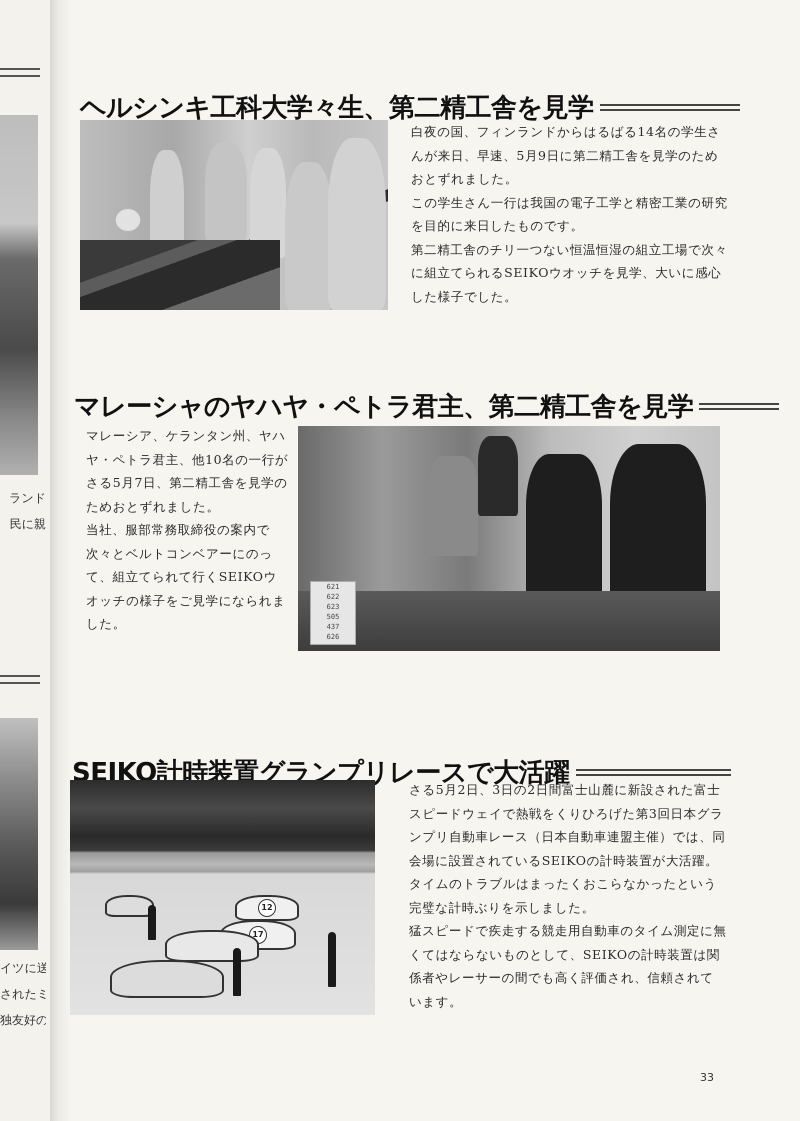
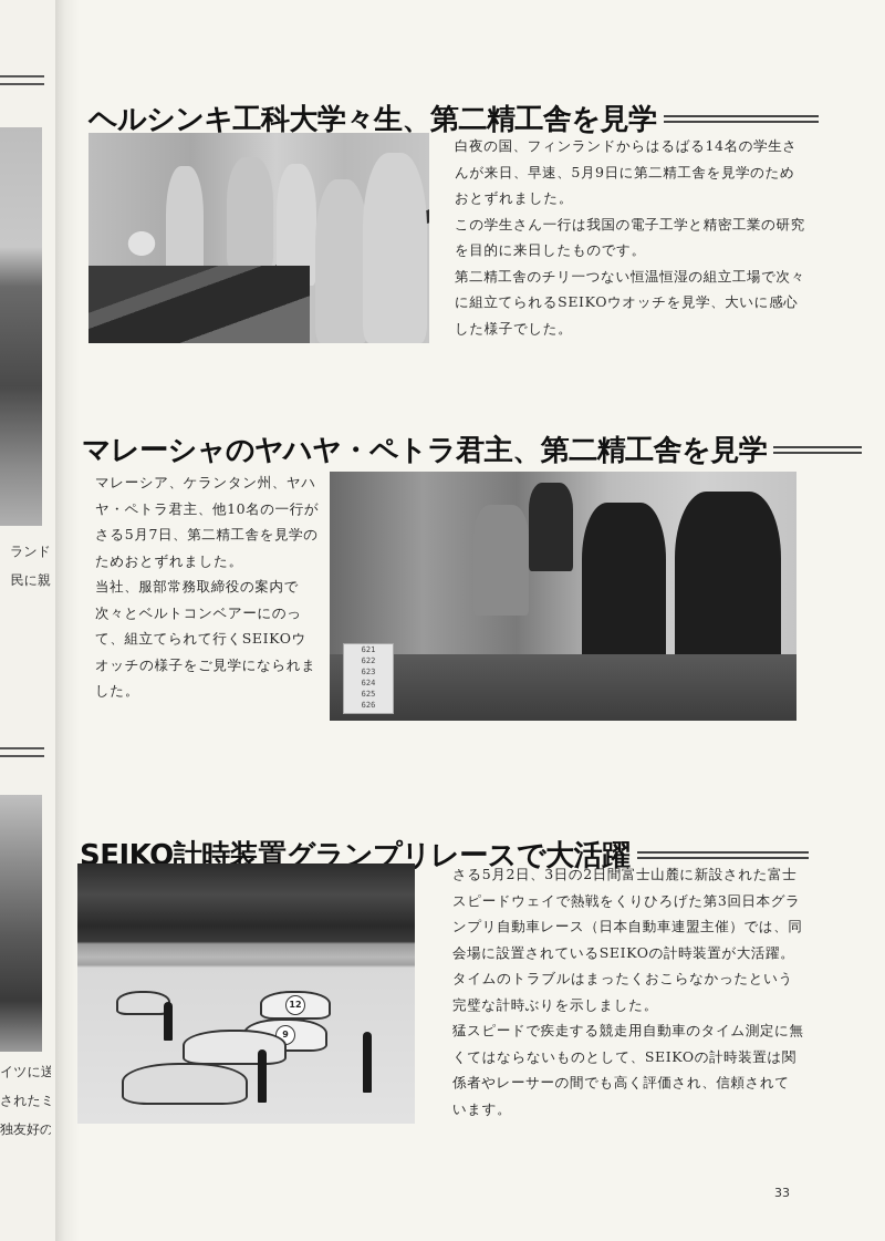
  ランド
  民に親
  イツに送
  されたミ
  独友好の
  ヘルシンキ工科大学々生、第二精工舎を見学
  白夜の国、フィンランドからはるばる14名の学生さんが来日、早速、5月9日に第二精工舎を見学のためおとずれました。
  この学生さん一行は我国の電子工学と精密工業の研究を目的に来日したものです。
  第二精工舎のチリ一つない恒温恒湿の組立工場で次々に組立てられるSEIKOウオッチを見学、大いに感心した様子でした。
  マレーシャのヤハヤ・ペトラ君主、第二精工舎を見学
  マレーシア、ケランタン州、ヤハヤ・ペトラ君主、他10名の一行がさる5月7日、第二精工舎を見学のためおとずれました。
  当社、服部常務取締役の案内で次々とベルトコンベアーにのって、組立てられて行くSEIKOウオッチの様子をご見学になられました。
  621
  622
  623
- 505
+ 624
- 437
+ 625
  626
  SEIKO計時装置グランプリレースで大活躍
  12
- 17
+ 9
  さる5月2日、3日の2日間富士山麓に新設された富士スピードウェイで熱戦をくりひろげた第3回日本グランプリ自動車レース（日本自動車連盟主催）では、同会場に設置されているSEIKOの計時装置が大活躍。タイムのトラブルはまったくおこらなかったという完璧な計時ぶりを示しました。
  猛スピードで疾走する競走用自動車のタイム測定に無くてはならないものとして、SEIKOの計時装置は関係者やレーサーの間でも高く評価され、信頼されています。
  33
